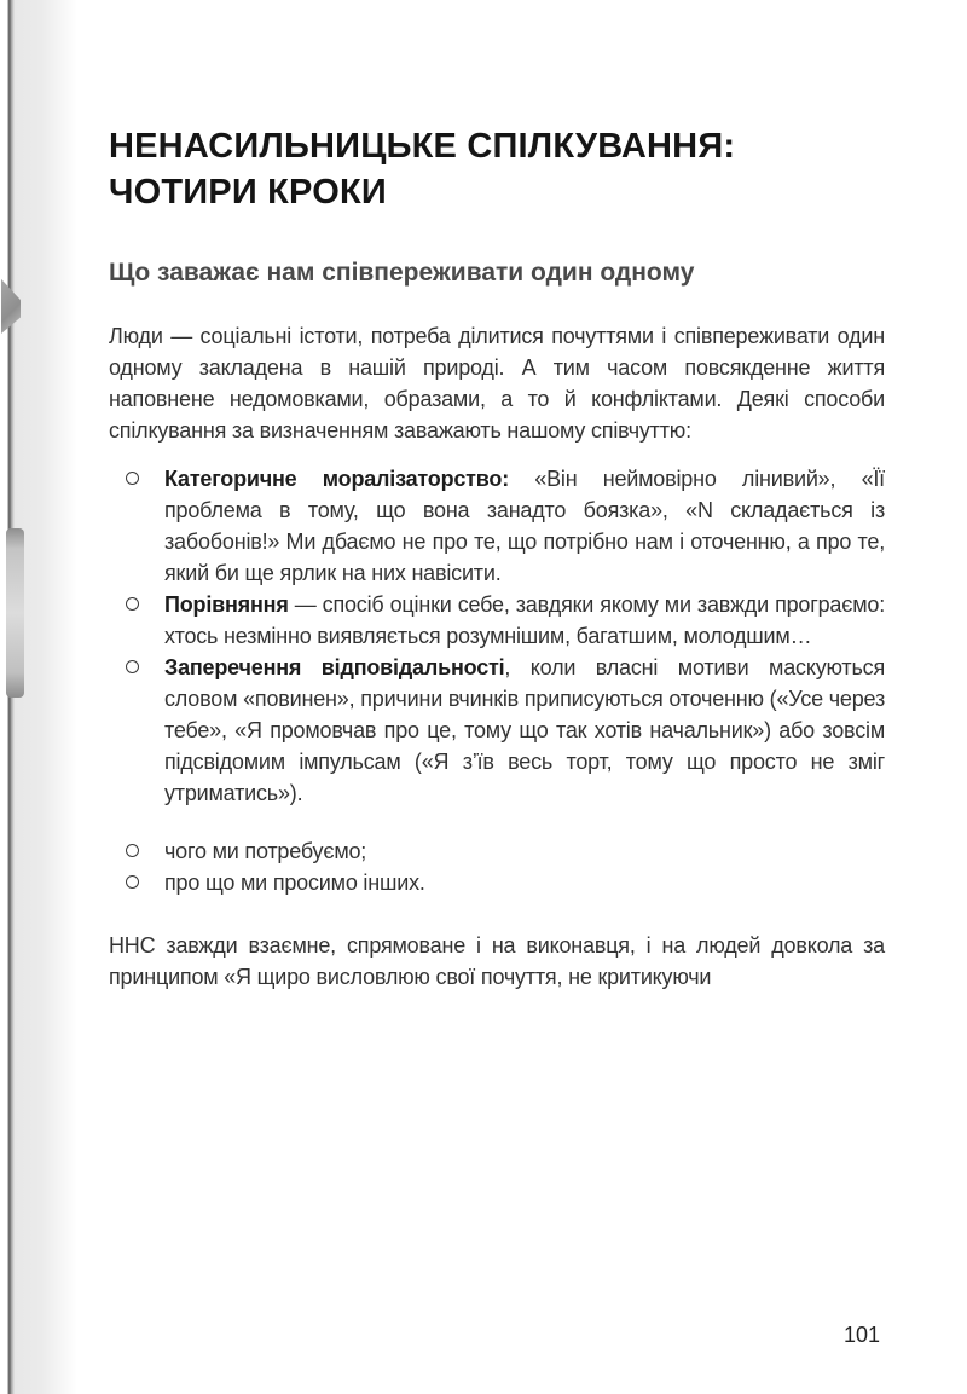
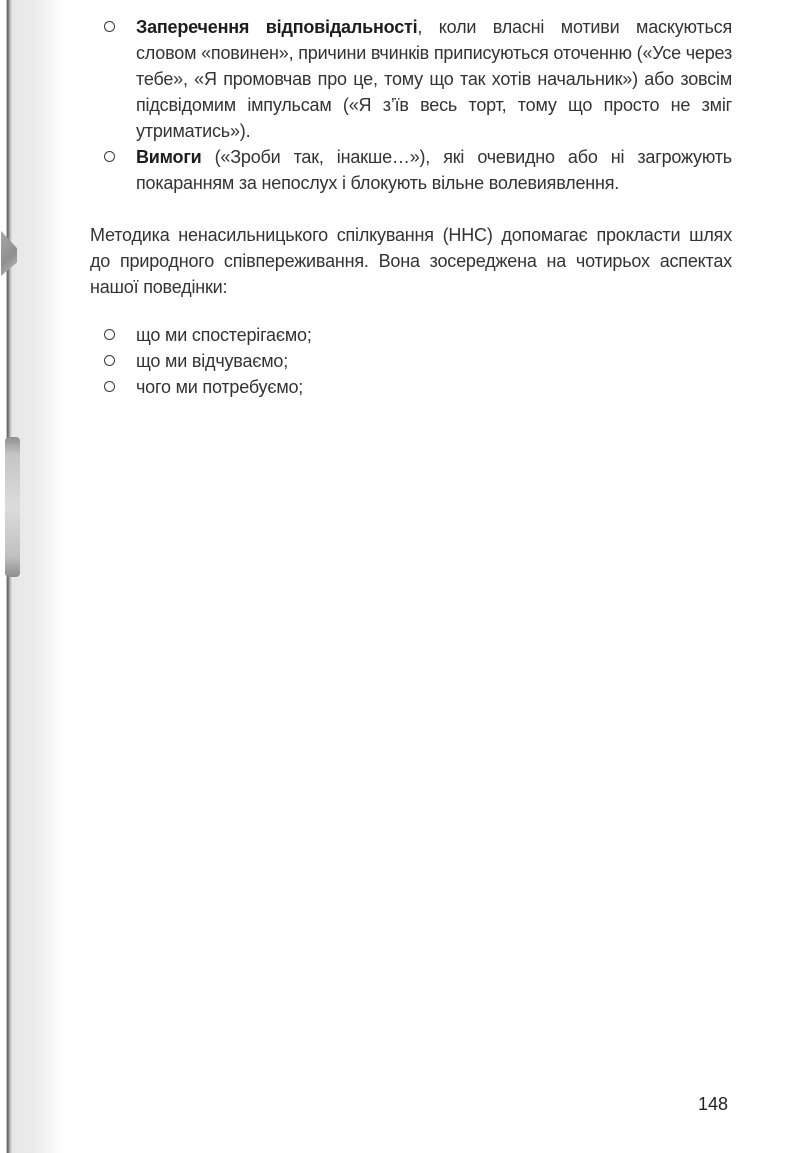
- НЕНАСИЛЬНИЦЬКЕ СПІЛКУВАННЯ:
- ЧОТИРИ КРОКИ
- Що заважає нам співпереживати один одному
- Люди — соціальні істоти, потреба ділитися почуттями і співпереживати один одному закладена в нашій природі. А тим часом повсякденне життя наповнене недомовками, образами, а то й конфліктами. Деякі способи спілкування за визначенням заважають нашому співчуттю:
- Категоричне моралізаторство: «Він неймовірно лінивий», «Її проблема в тому, що вона занадто боязка», «N складається із забобонів!» Ми дбаємо не про те, що потрібно нам і оточенню, а про те, який би ще ярлик на них навісити.
- Порівняння — спосіб оцінки себе, завдяки якому ми завжди програємо: хтось незмінно виявляється розумнішим, багатшим, молодшим…
  Заперечення відповідальності, коли власні мотиви маскуються словом «повинен», причини вчинків приписуються оточенню («Усе через тебе», «Я промовчав про це, тому що так хотів начальник») або зовсім підсвідомим імпульсам («Я з’їв весь торт, тому що просто не зміг утриматись»).
+ Вимоги («Зроби так, інакше…»), які очевидно або ні загрожують покаранням за непослух і блокують вільне волевиявлення.
+ Методика ненасильницького спілкування (ННС) допомагає прокласти шлях до природного співпереживання. Вона зосереджена на чотирьох аспектах нашої поведінки:
+ що ми спостерігаємо;
+ що ми відчуваємо;
  чого ми потребуємо;
- про що ми просимо інших.
- ННС завжди взаємне, спрямоване і на виконавця, і на людей довкола за принципом «Я щиро висловлюю свої почуття, не критикуючи
- 101
+ 148
